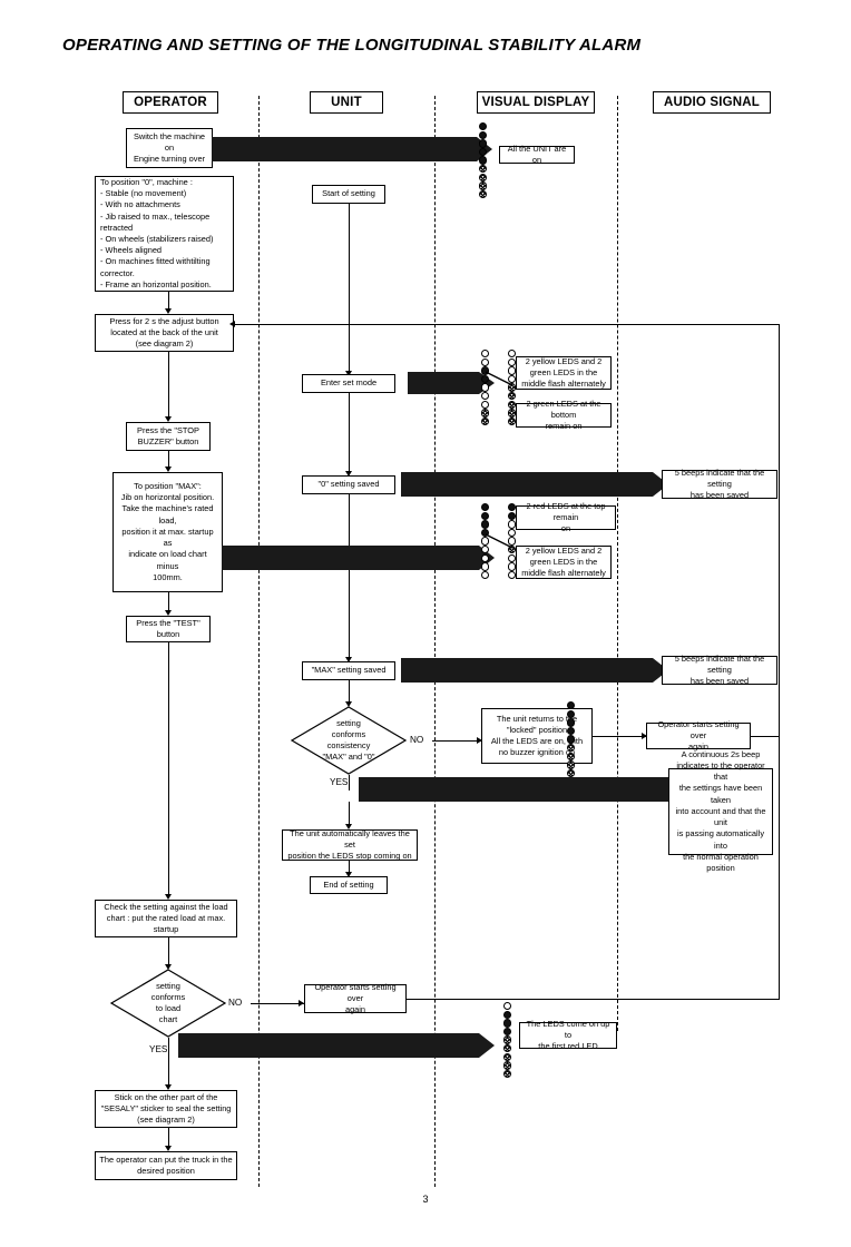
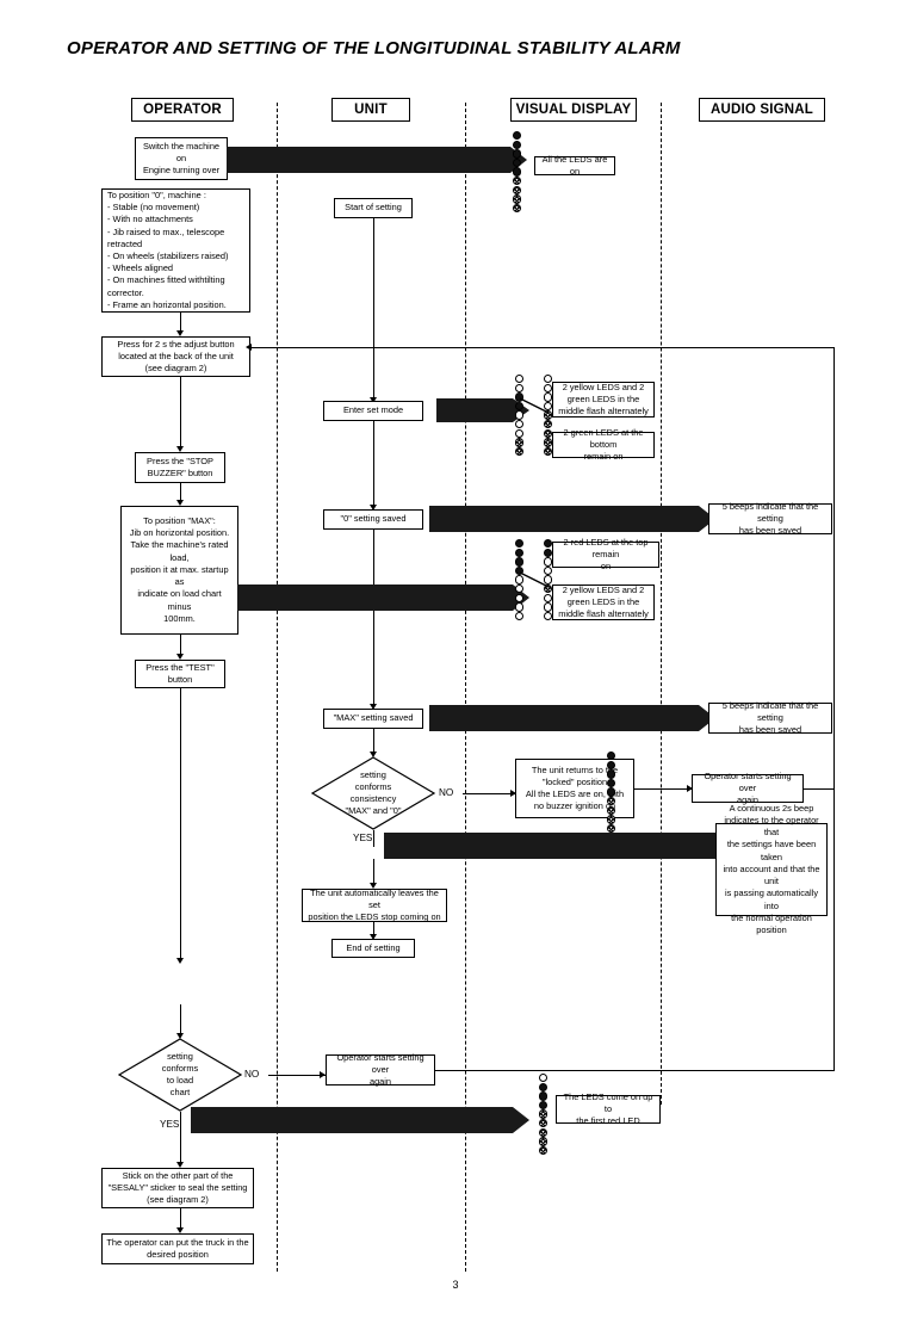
- OPERATING AND SETTING OF THE LONGITUDINAL STABILITY ALARM
+ OPERATOR AND SETTING OF THE LONGITUDINAL STABILITY ALARM
  OPERATOR
  UNIT
  VISUAL DISPLAY
  AUDIO SIGNAL
  Switch the machine
  on
  Engine turning over
  To position "0", machine :
  - Stable (no movement)
  - With no attachments
  - Jib raised to max., telescope
  retracted
  - On wheels (stabilizers raised)
  - Wheels aligned
  - On machines fitted withtilting
  corrector.
  - Frame an horizontal position.
  Press for 2 s the adjust button
  located at the back of the unit
  (see diagram 2)
  Press the "STOP
  BUZZER" button
  To position "MAX":
  Jib on horizontal position.
  Take the machine's rated load,
  position it at max. startup as
  indicate on load chart minus
  100mm.
  Press the "TEST"
  button
- Check the setting against the load
- chart : put the rated load at max.
- startup
  setting
  conforms
  to load
  chart
  NO
  YES
  Operator starts setting over
  again
  Stick on the other part of the
  "SESALY" sticker to seal the setting
  (see diagram 2)
  The operator can put the truck in the
  desired position
  Start of setting
  Enter set mode
  "0" setting saved
  "MAX" setting saved
  setting
  conforms
  consistency
  "MAX" and "0"
  NO
  YES
  The unit automatically leaves the set
  position the LEDS stop coming on
  End of setting
- All the UNIT are on
+ All the LEDS are on
  2 yellow LEDS and 2
  green LEDS in the
  middle flash alternately
  2 green LEDS at the bottom
  remain on
  2 red LEDS at the top remain
  on
  2 yellow LEDS and 2
  green LEDS in the
  middle flash alternately
  The unit returns to te
  "locked" position
  All the LEDS are on,ith
  no buzzer ignition
  The LEDS come on up to
  the first red LED
  5 beeps indicate that the setting
  has been saved
  5 beeps indicate that the setting
  has been saved
  Operator starts setting over
  again
  A continuous 2s beep
  indicates to the operator that
  the settings have been taken
  into account and that the unit
  is passing automatically into
  the normal operation position
  3
